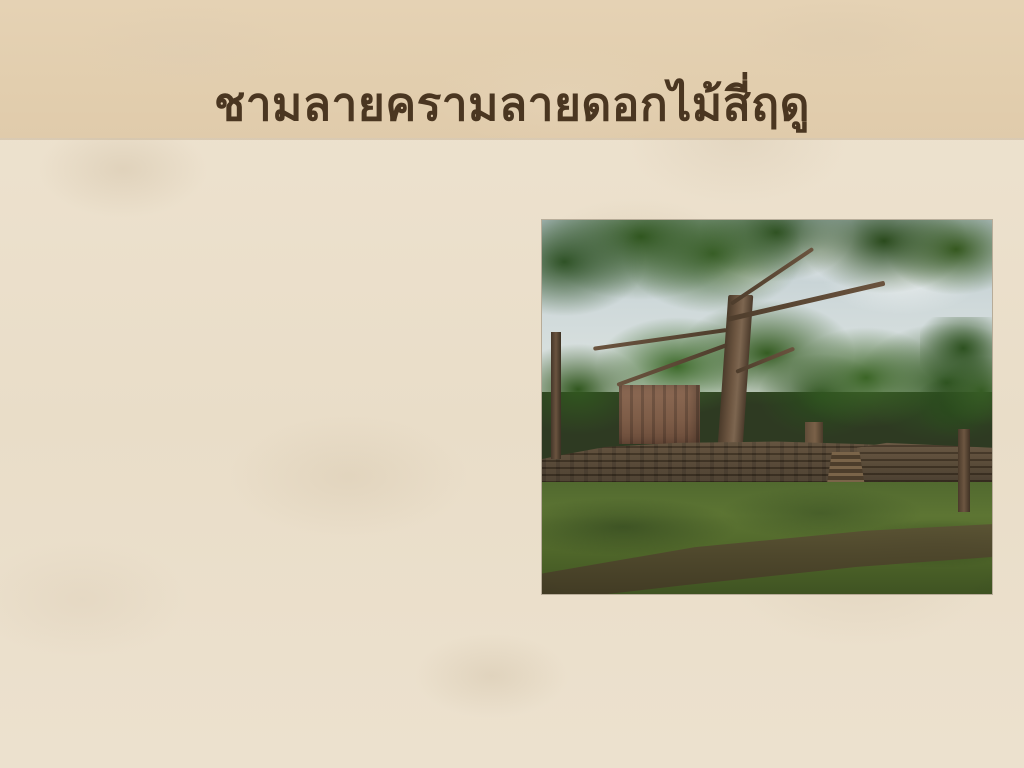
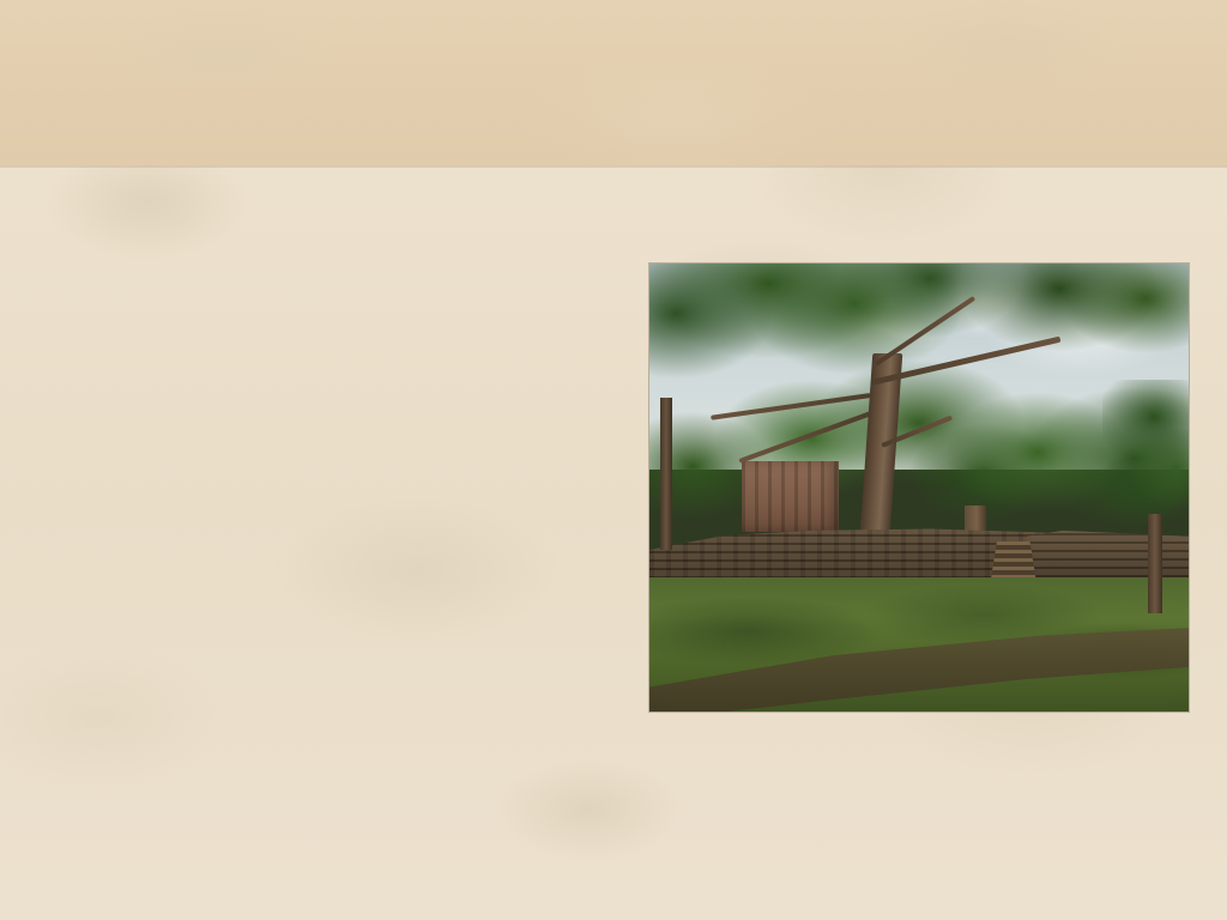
- ชามลายครามลายดอกไม้สี่ฤดู
